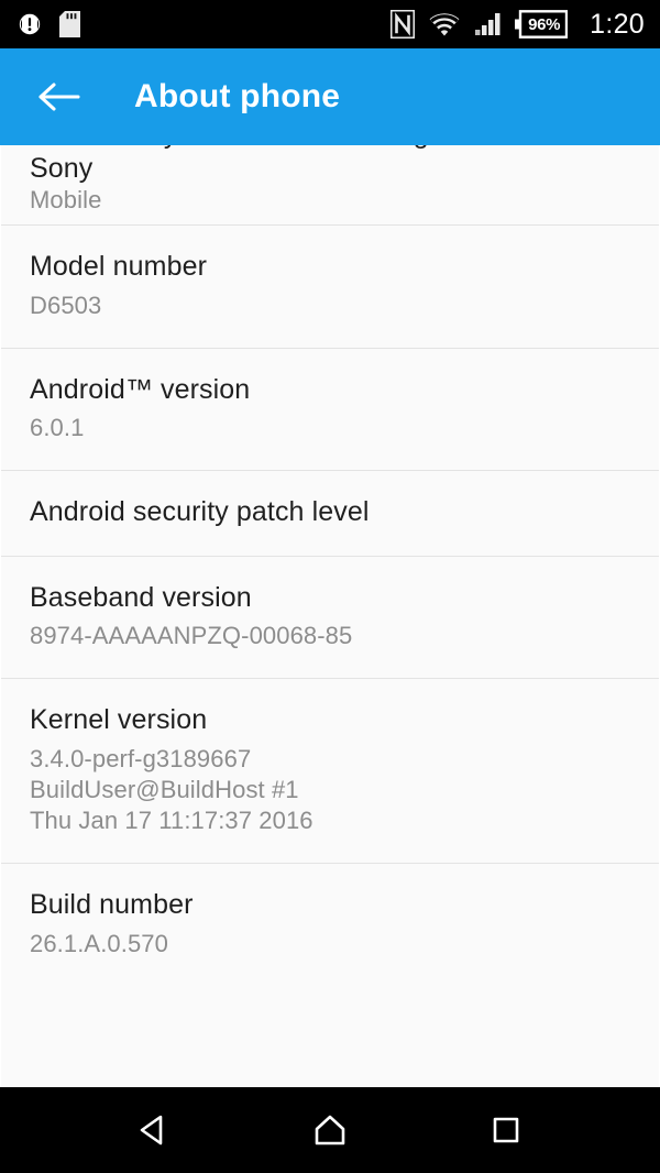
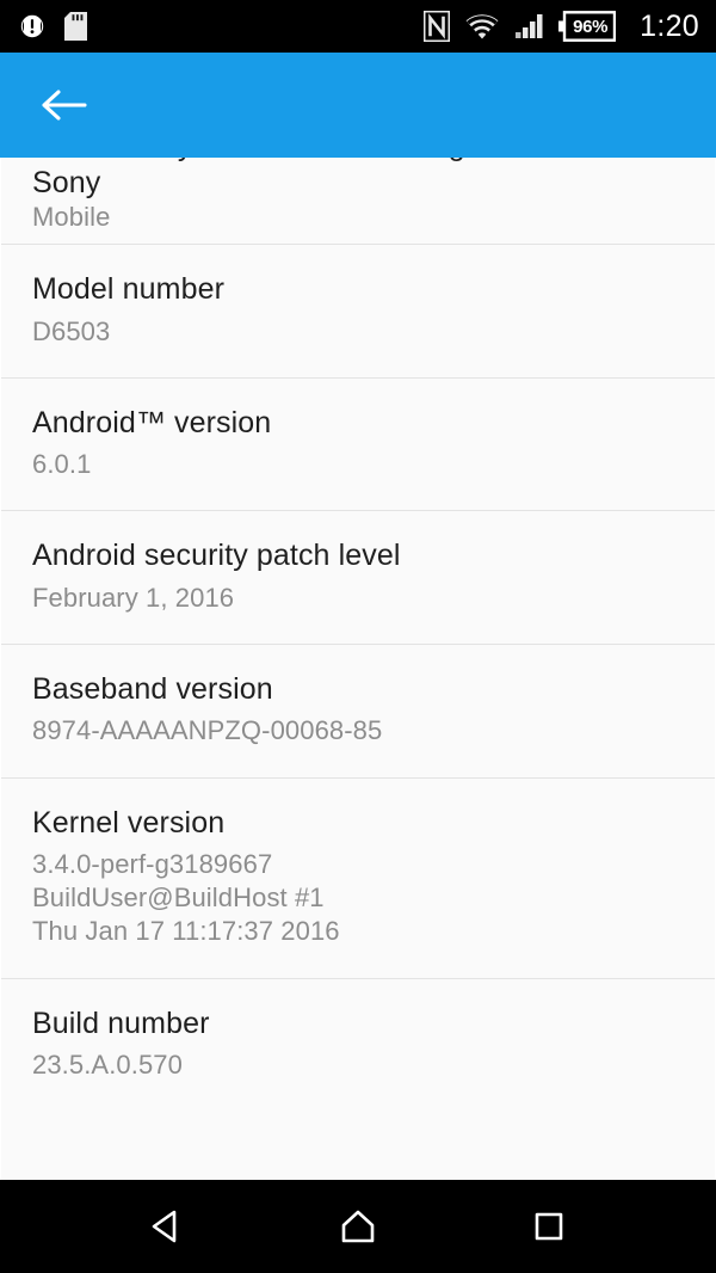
  96%
  1:20
- About phone
  Mobile
  Model number
  D6503
  Android™ version
  6.0.1
  Android security patch level
+ February 1, 2016
  Baseband version
  8974-AAAAANPZQ-00068-85
  Kernel version
  3.4.0-perf-g3189667
  BuildUser@BuildHost #1
  Thu Jan 17 11:17:37 2016
  Build number
- 26.1.A.0.570
+ 23.5.A.0.570
